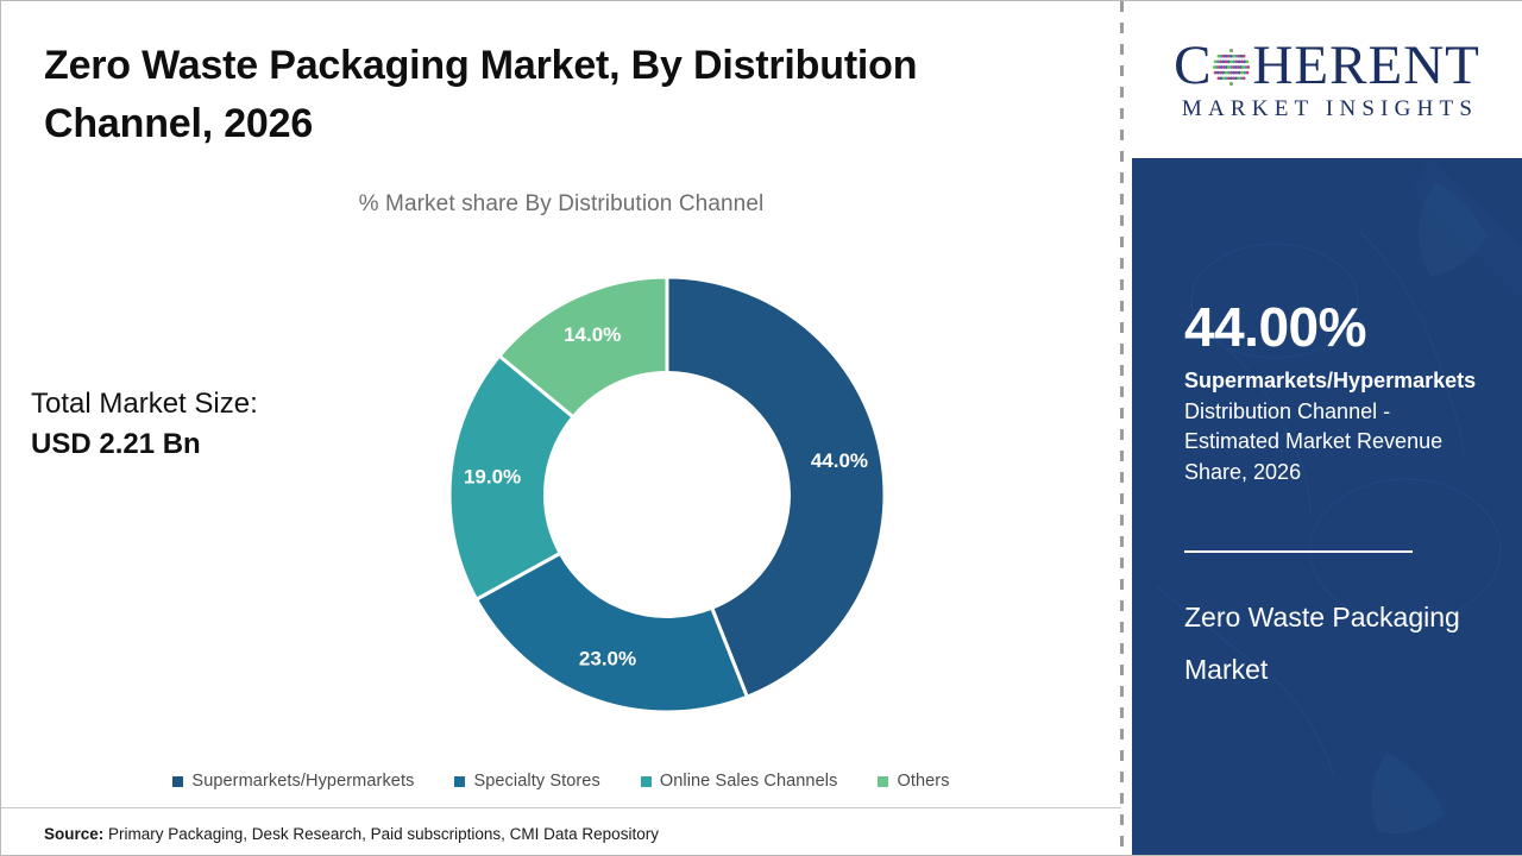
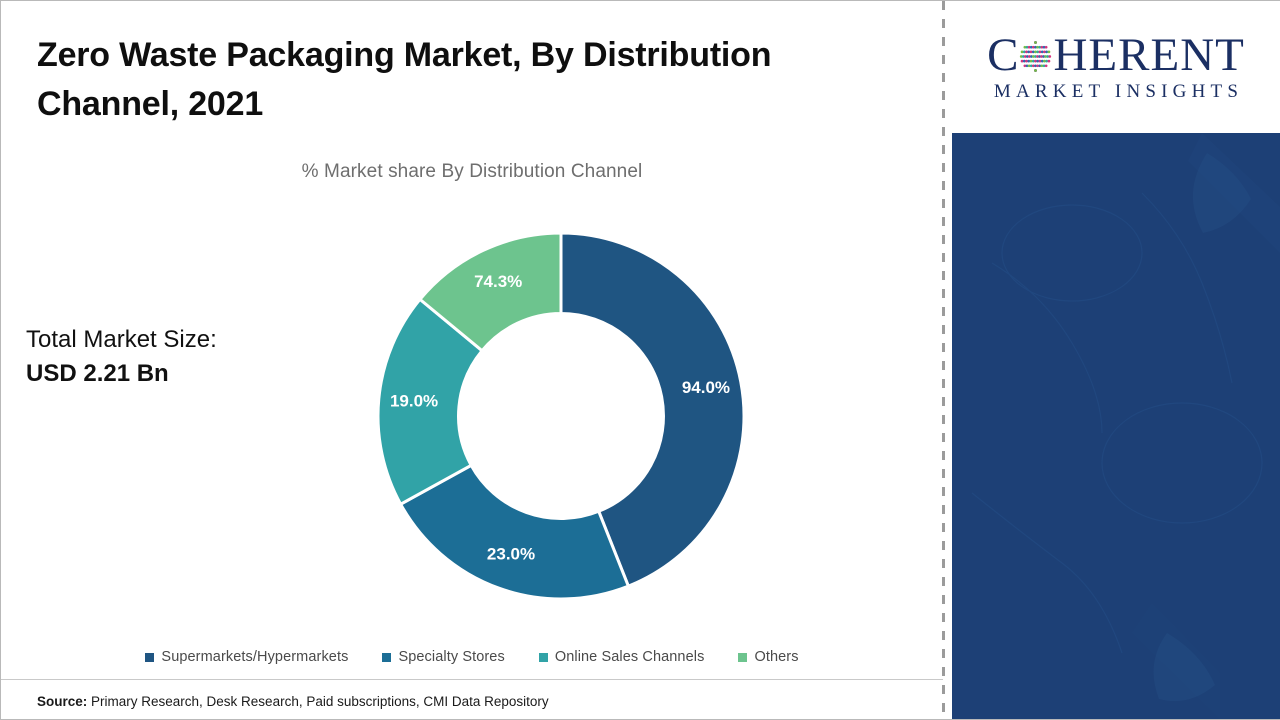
- Zero Waste Packaging Market, By Distribution Channel, 2026
+ Zero Waste Packaging Market, By Distribution Channel, 2021
  % Market share By Distribution Channel
  Total Market Size:
  USD 2.21 Bn
- 44.0%
+ 94.0%
  23.0%
  19.0%
- 14.0%
+ 74.3%
  Supermarkets/Hypermarkets
  Specialty Stores
  Online Sales Channels
  Others
- Source: Primary Packaging, Desk Research, Paid subscriptions, CMI Data Repository
+ Source: Primary Research, Desk Research, Paid subscriptions, CMI Data Repository
  C
  HERENT
  MARKET INSIGHTS
- 44.00%
- Supermarkets/Hypermarkets Distribution Channel - Estimated Market Revenue Share, 2026
- Zero Waste Packaging Market
